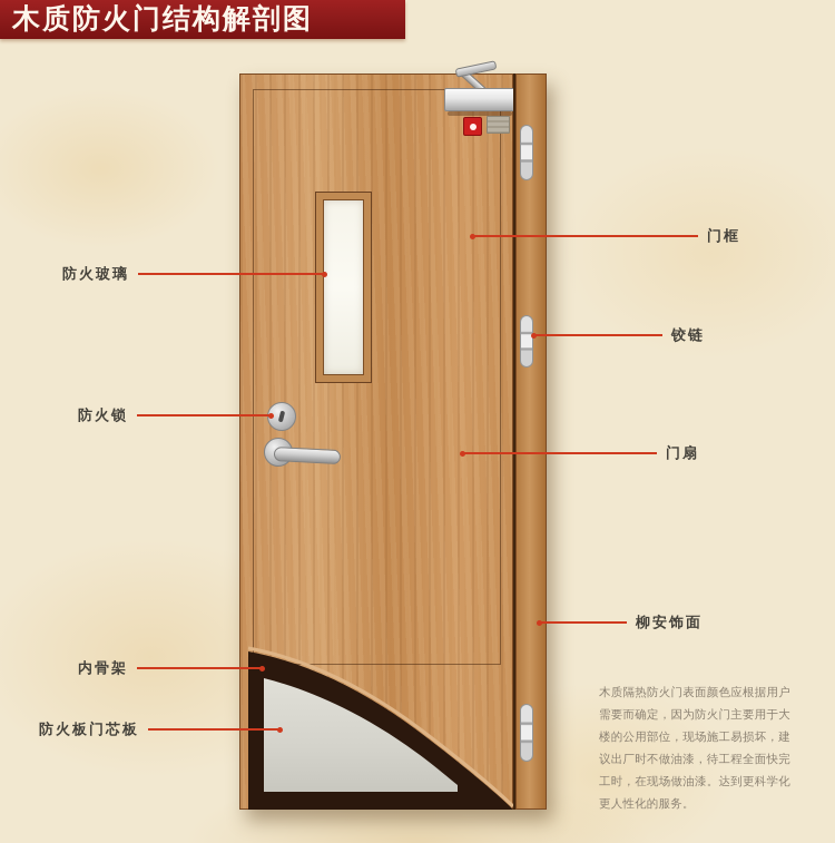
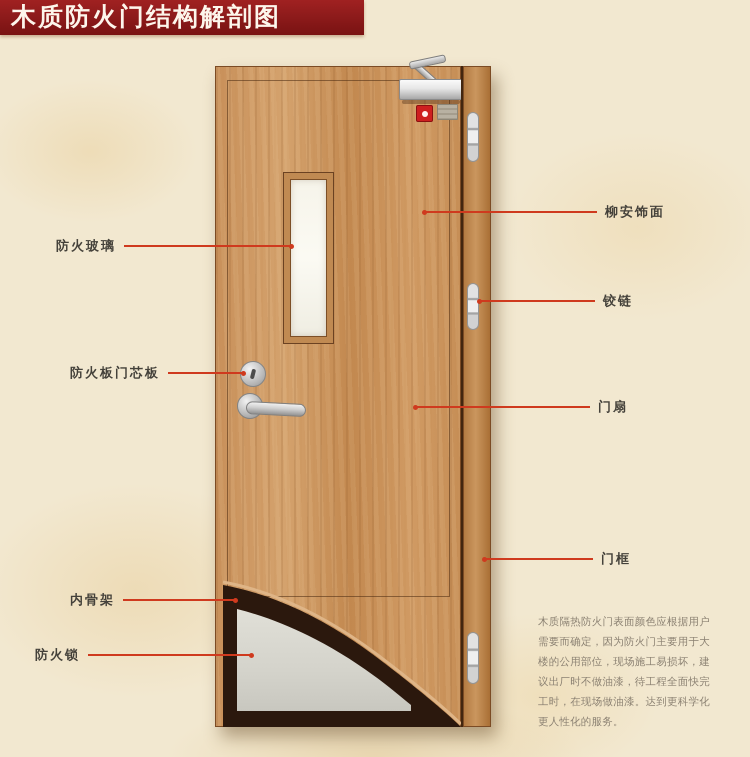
  木质防火门结构解剖图
  防火玻璃
- 防火锁
+ 防火板门芯板
  内骨架
- 防火板门芯板
+ 防火锁
- 门框
+ 柳安饰面
  铰链
  门扇
- 柳安饰面
+ 门框
  木质隔热防火门表面颜色应根据用户需要而确定，因为防火门主要用于大楼的公用部位，现场施工易损坏，建议出厂时不做油漆，待工程全面快完工时，在现场做油漆。达到更科学化更人性化的服务。
